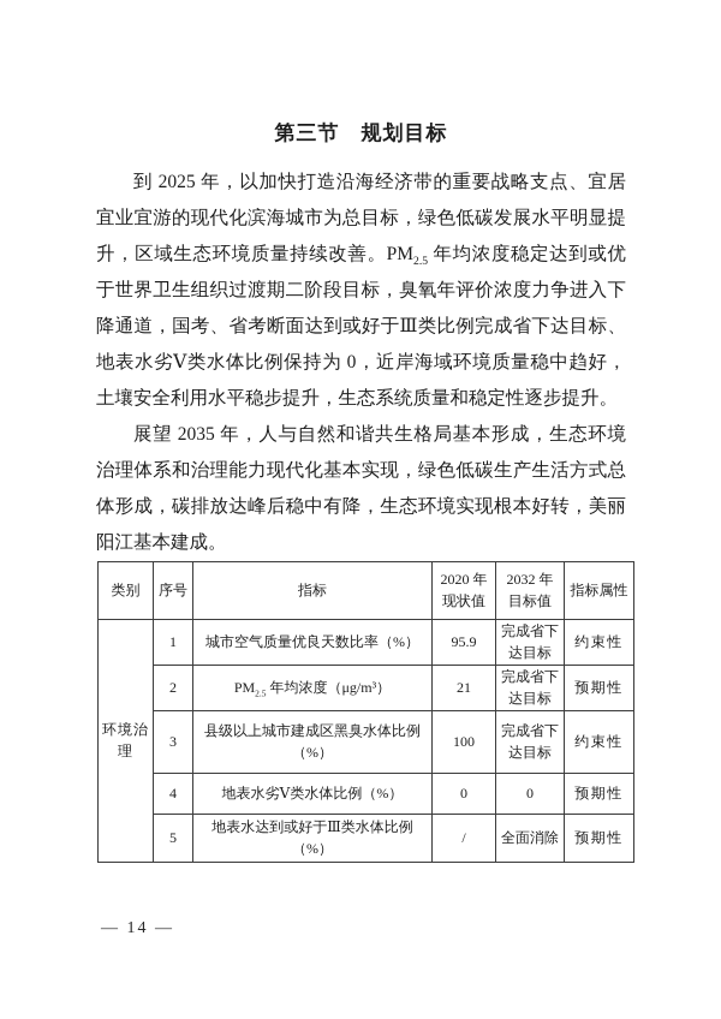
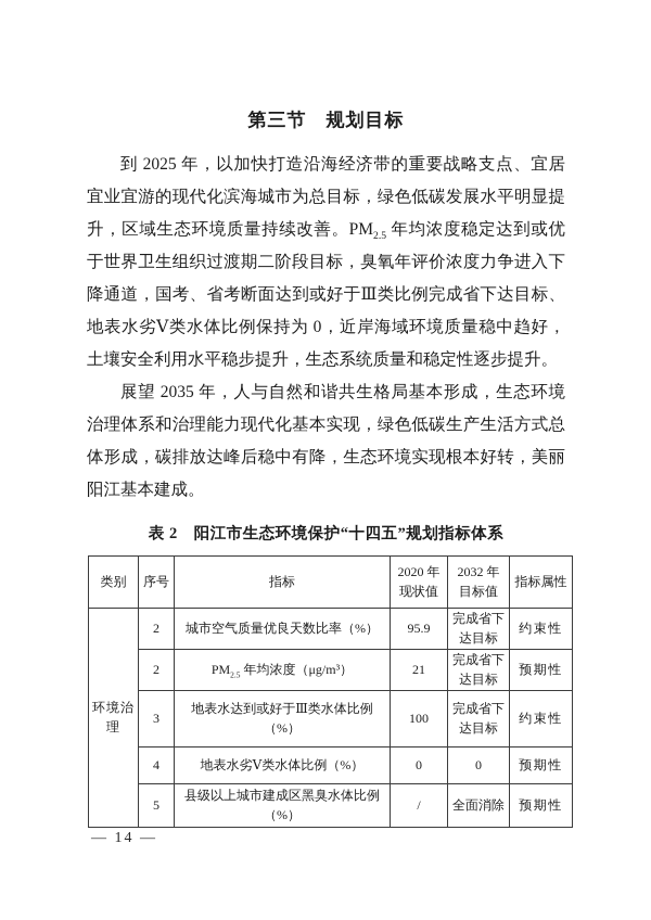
  第三节 规划目标
  到 2025 年，以加快打造沿海经济带的重要战略支点、宜居宜业宜游的现代化滨海城市为总目标，绿色低碳发展水平明显提升，区域生态环境质量持续改善。PM2.5 年均浓度稳定达到或优于世界卫生组织过渡期二阶段目标，臭氧年评价浓度力争进入下降通道，国考、省考断面达到或好于Ⅲ类比例完成省下达目标、地表水劣Ⅴ类水体比例保持为 0，近岸海域环境质量稳中趋好，土壤安全利用水平稳步提升，生态系统质量和稳定性逐步提升。
  展望 2035 年，人与自然和谐共生格局基本形成，生态环境治理体系和治理能力现代化基本实现，绿色低碳生产生活方式总体形成，碳排放达峰后稳中有降，生态环境实现根本好转，美丽阳江基本建成。
+ 表 2 阳江市生态环境保护“十四五”规划指标体系
  类别	序号	指标	2020 年 现状值	2032 年 目标值	指标属性
- 环境治理	1	城市空气质量优良天数比率（%）	95.9	完成省下达目标	约束性
+ 环境治理	2	城市空气质量优良天数比率（%）	95.9	完成省下达目标	约束性
  2	PM2.5 年均浓度（μg/m³）	21	完成省下达目标	预期性
- 3	县级以上城市建成区黑臭水体比例（%）	100	完成省下达目标	约束性
+ 3	地表水达到或好于Ⅲ类水体比例（%）	100	完成省下达目标	约束性
  4	地表水劣Ⅴ类水体比例（%）	0	0	预期性
- 5	地表水达到或好于Ⅲ类水体比例（%）	/	全面消除	预期性
+ 5	县级以上城市建成区黑臭水体比例（%）	/	全面消除	预期性
  — 14 —
